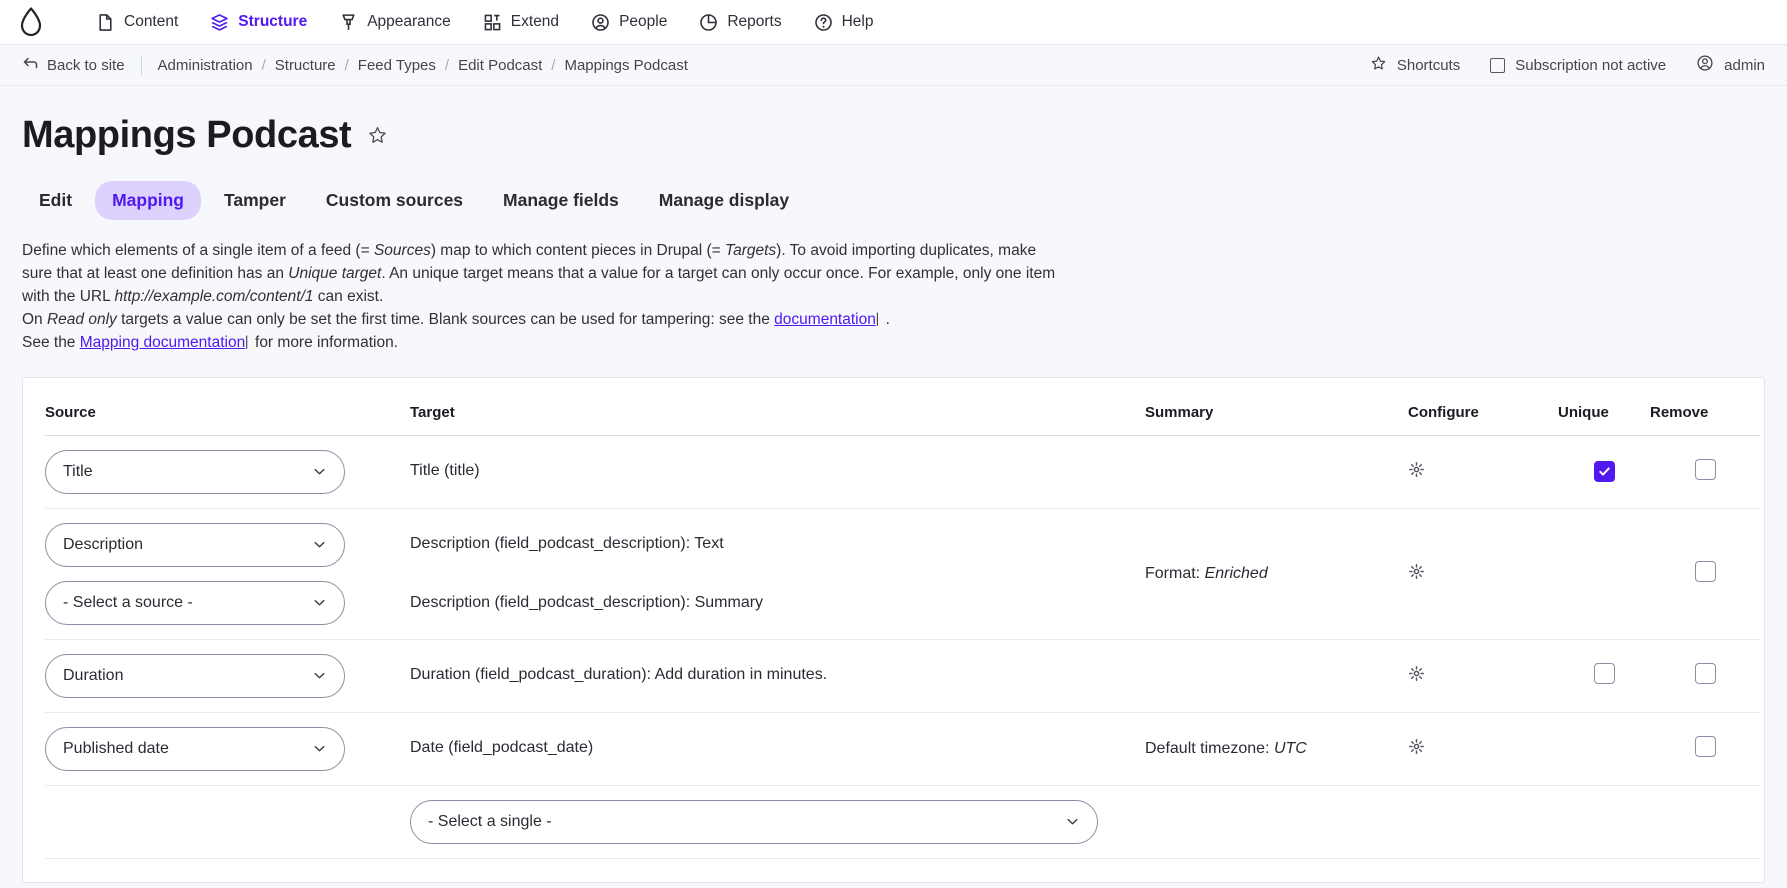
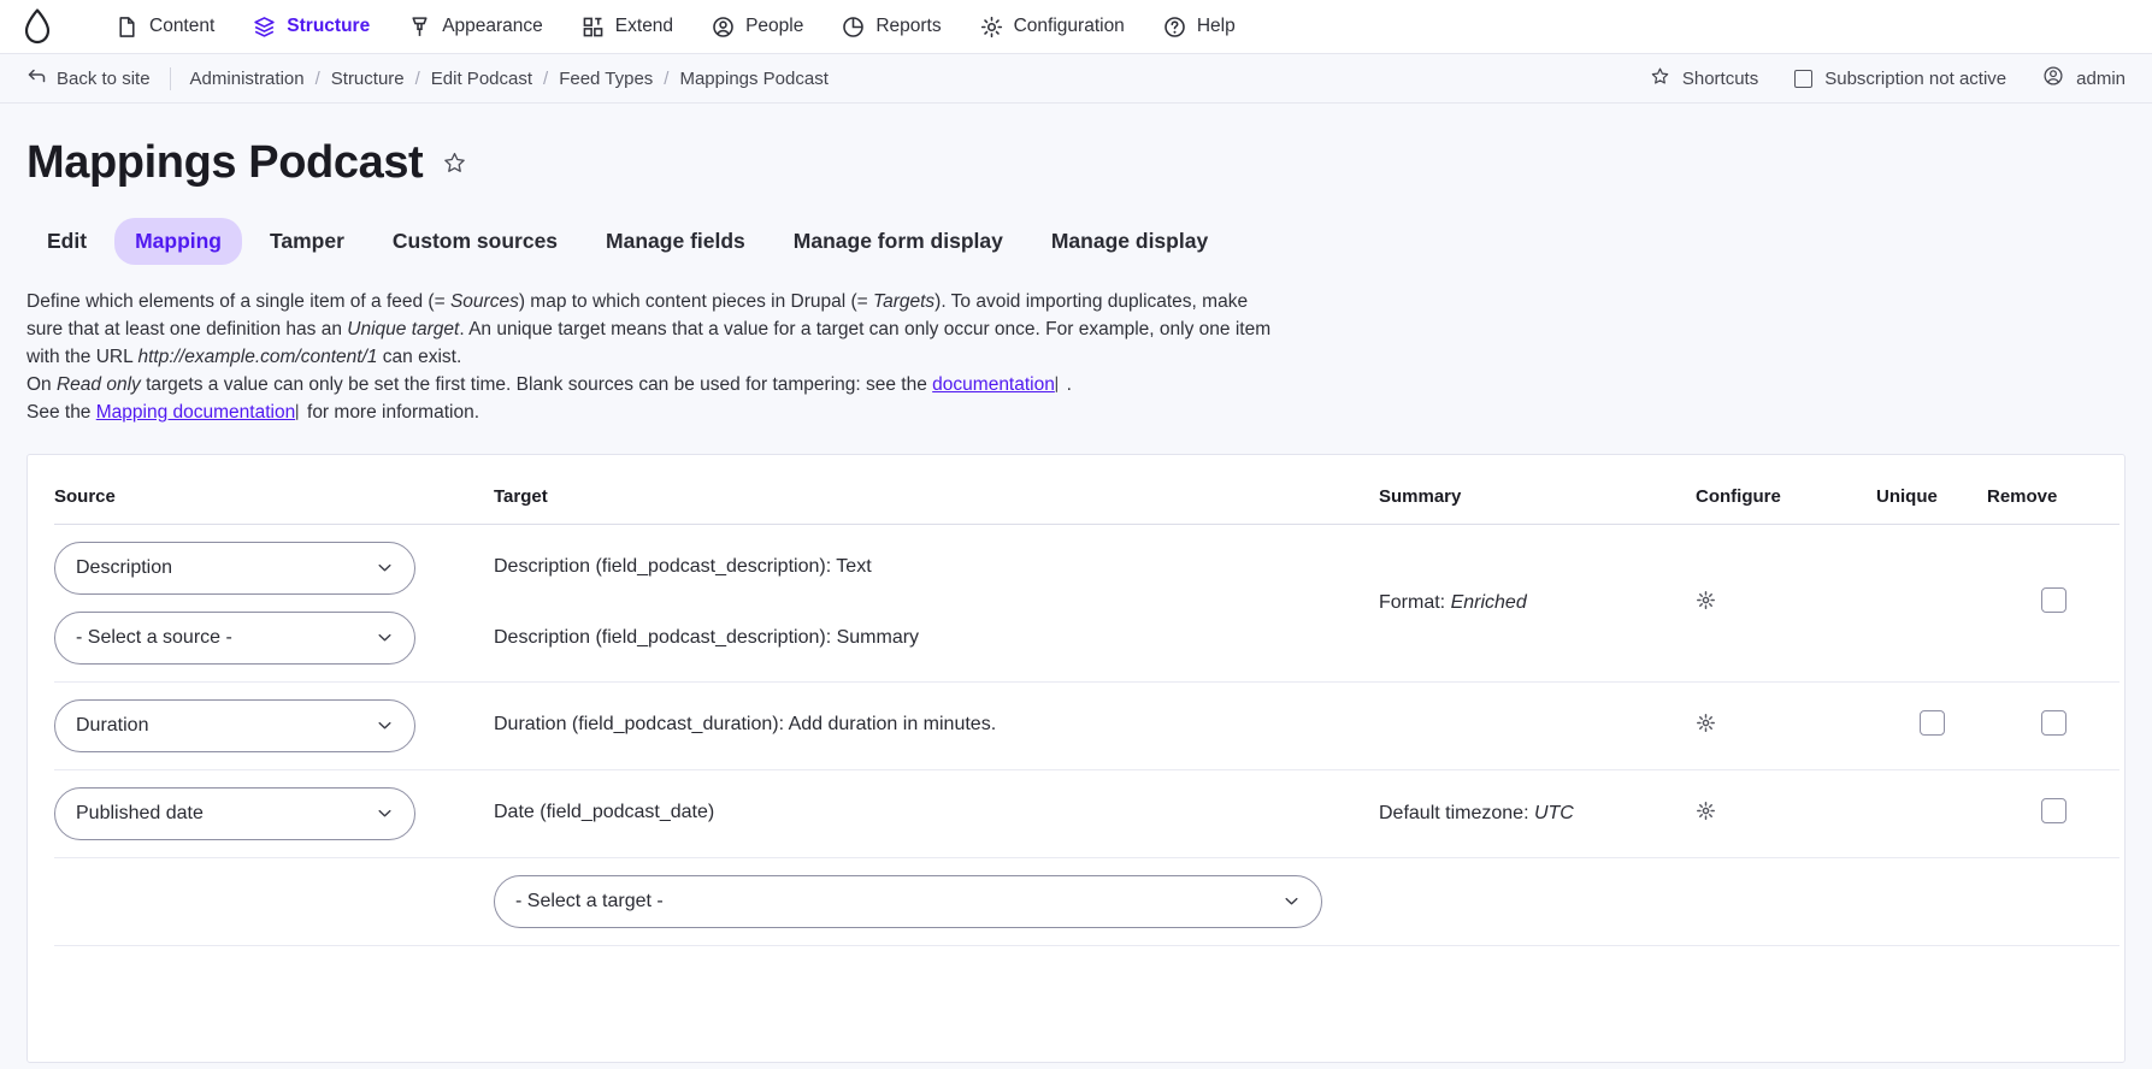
  Content
  Structure
  Appearance
  Extend
  People
  Reports
+ Configuration
  Help
  Back to site
  Administration
  /
  Structure
  /
- Feed Types
+ Edit Podcast
  /
- Edit Podcast
+ Feed Types
  /
  Mappings Podcast
  Shortcuts
  Subscription not active
  admin
  Mappings Podcast
  Edit
  Mapping
  Tamper
  Custom sources
  Manage fields
+ Manage form display
  Manage display
  Define which elements of a single item of a feed (= Sources) map to which content pieces in Drupal (= Targets). To avoid importing duplicates, make sure that at least one definition has an Unique target. An unique target means that a value for a target can only occur once. For example, only one item with the URL http://example.com/content/1 can exist.
  On Read only targets a value can only be set the first time. Blank sources can be used for tampering: see the documentation⎢ .
  See the Mapping documentation⎢ for more information.
  Source	Target	Summary	Configure	Unique	Remove
- Title	Title (title)
  Description- Select a source -	Description (field_podcast_description): TextDescription (field_podcast_description): Summary	Format: Enriched
  Duration	Duration (field_podcast_duration): Add duration in minutes.
  Published date	Date (field_podcast_date)	Default timezone: UTC
- 	- Select a single -
+ 	- Select a target -
